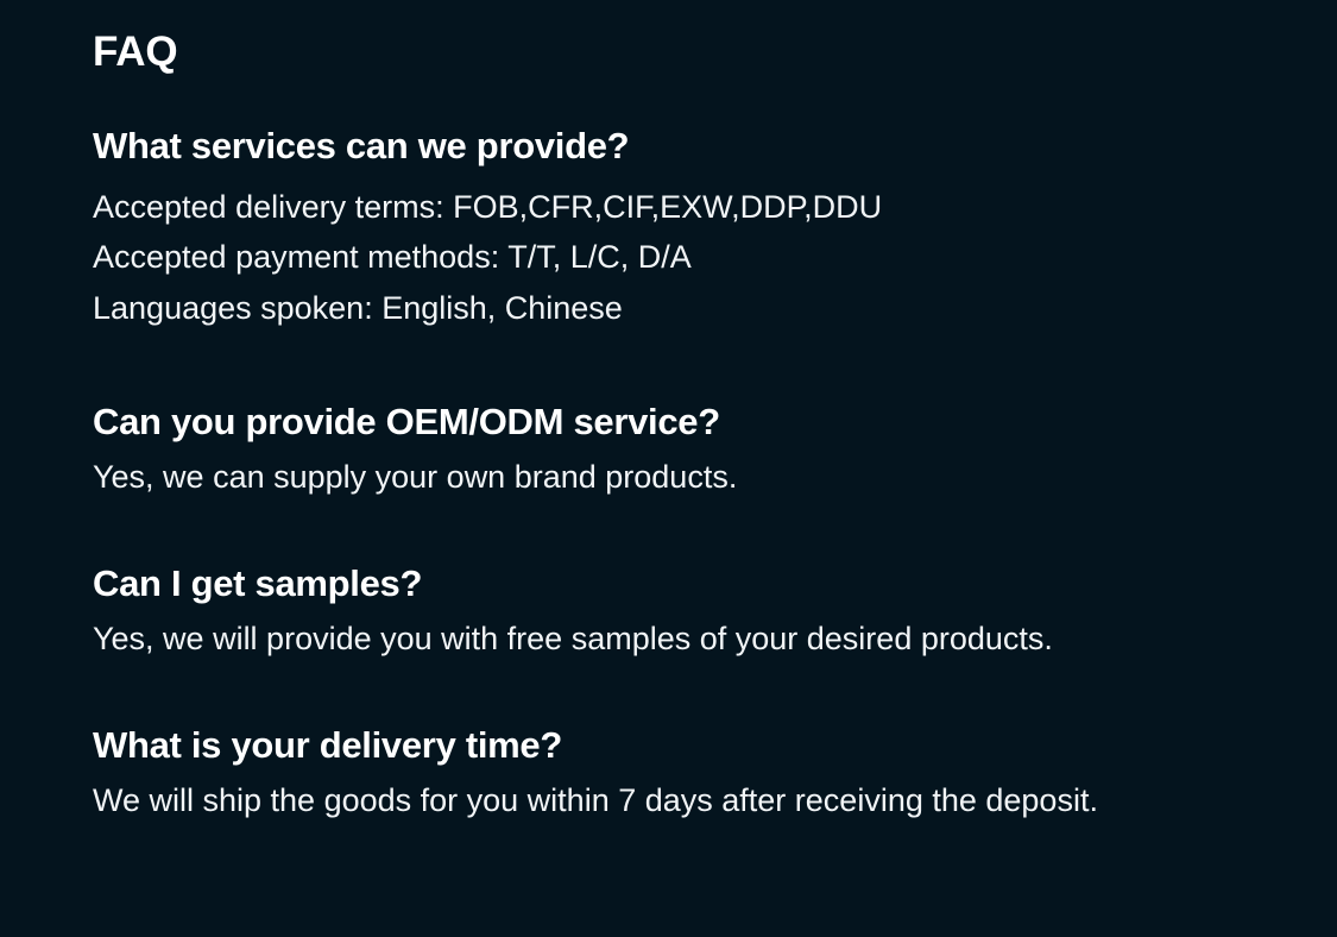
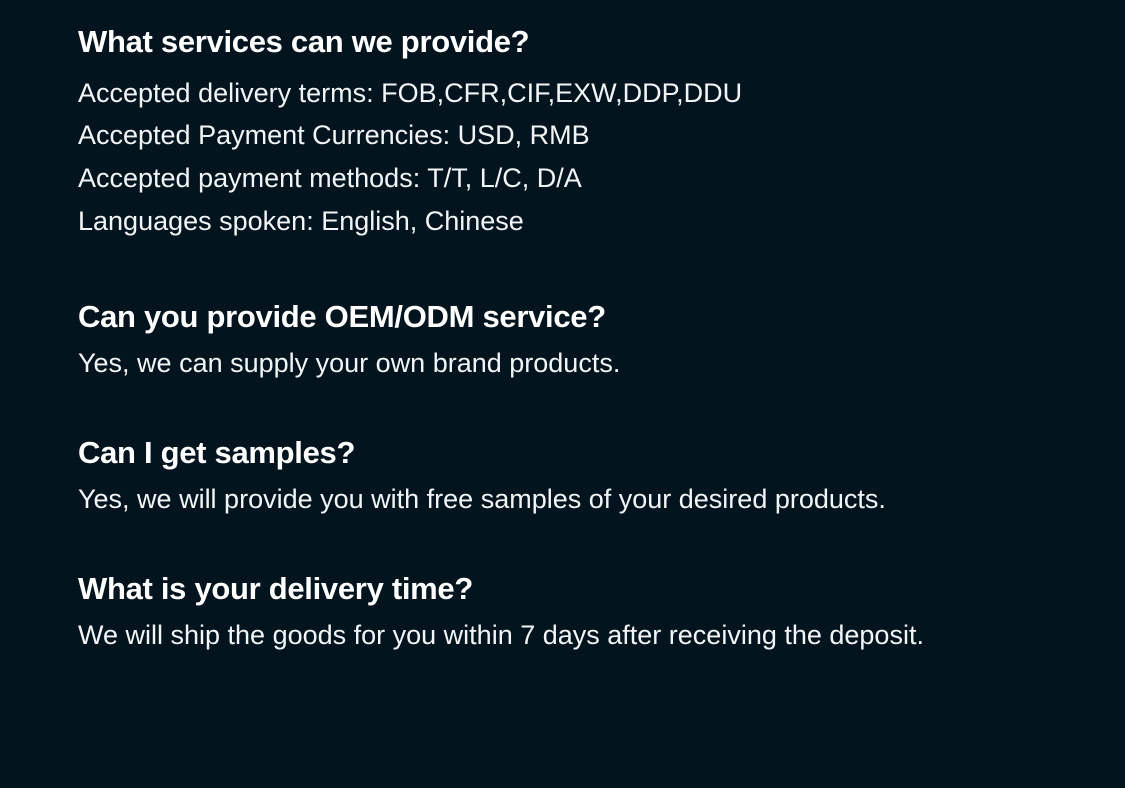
- FAQ
  What services can we provide?
  Accepted delivery terms: FOB,CFR,CIF,EXW,DDP,DDU
+ Accepted Payment Currencies: USD, RMB
  Accepted payment methods: T/T, L/C, D/A
  Languages spoken: English, Chinese
  Can you provide OEM/ODM service?
  Yes, we can supply your own brand products.
  Can I get samples?
  Yes, we will provide you with free samples of your desired products.
  What is your delivery time?
  We will ship the goods for you within 7 days after receiving the deposit.
